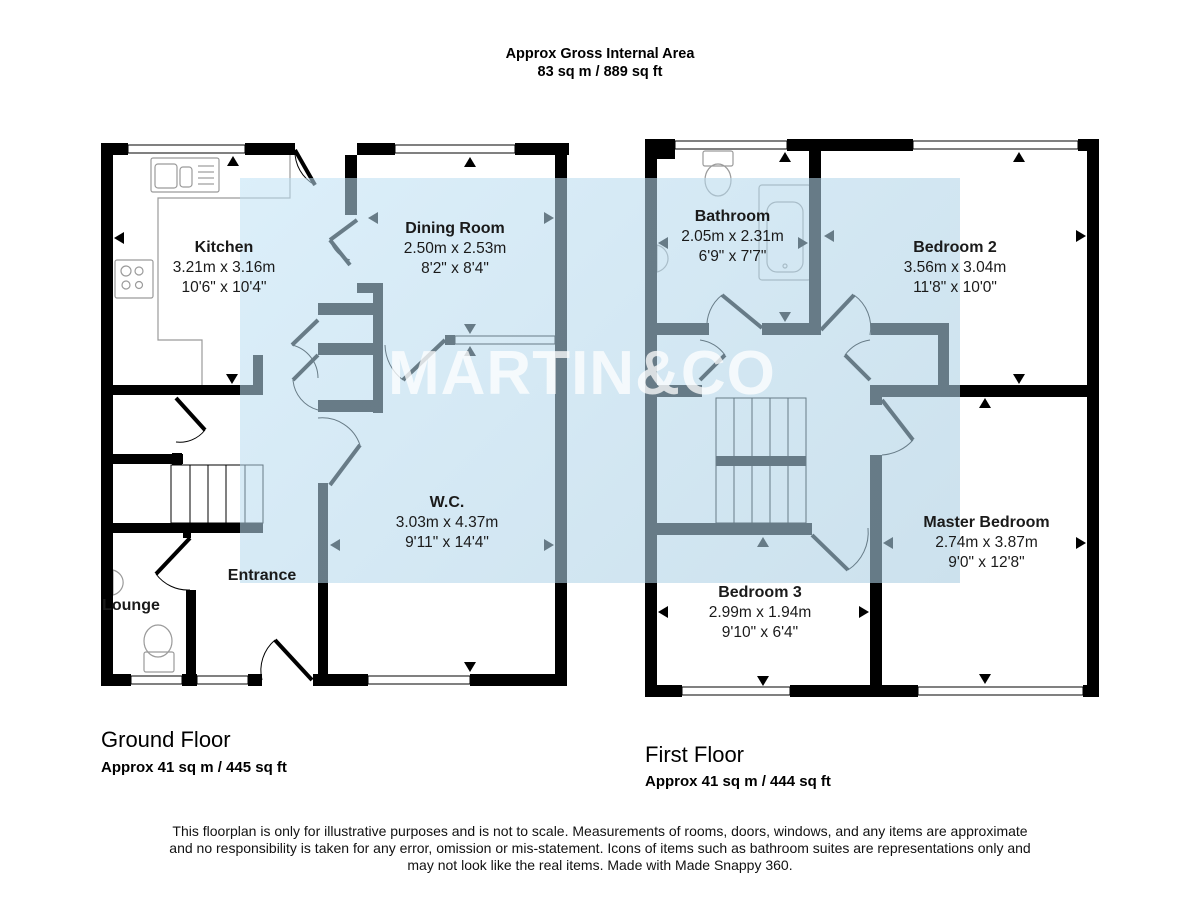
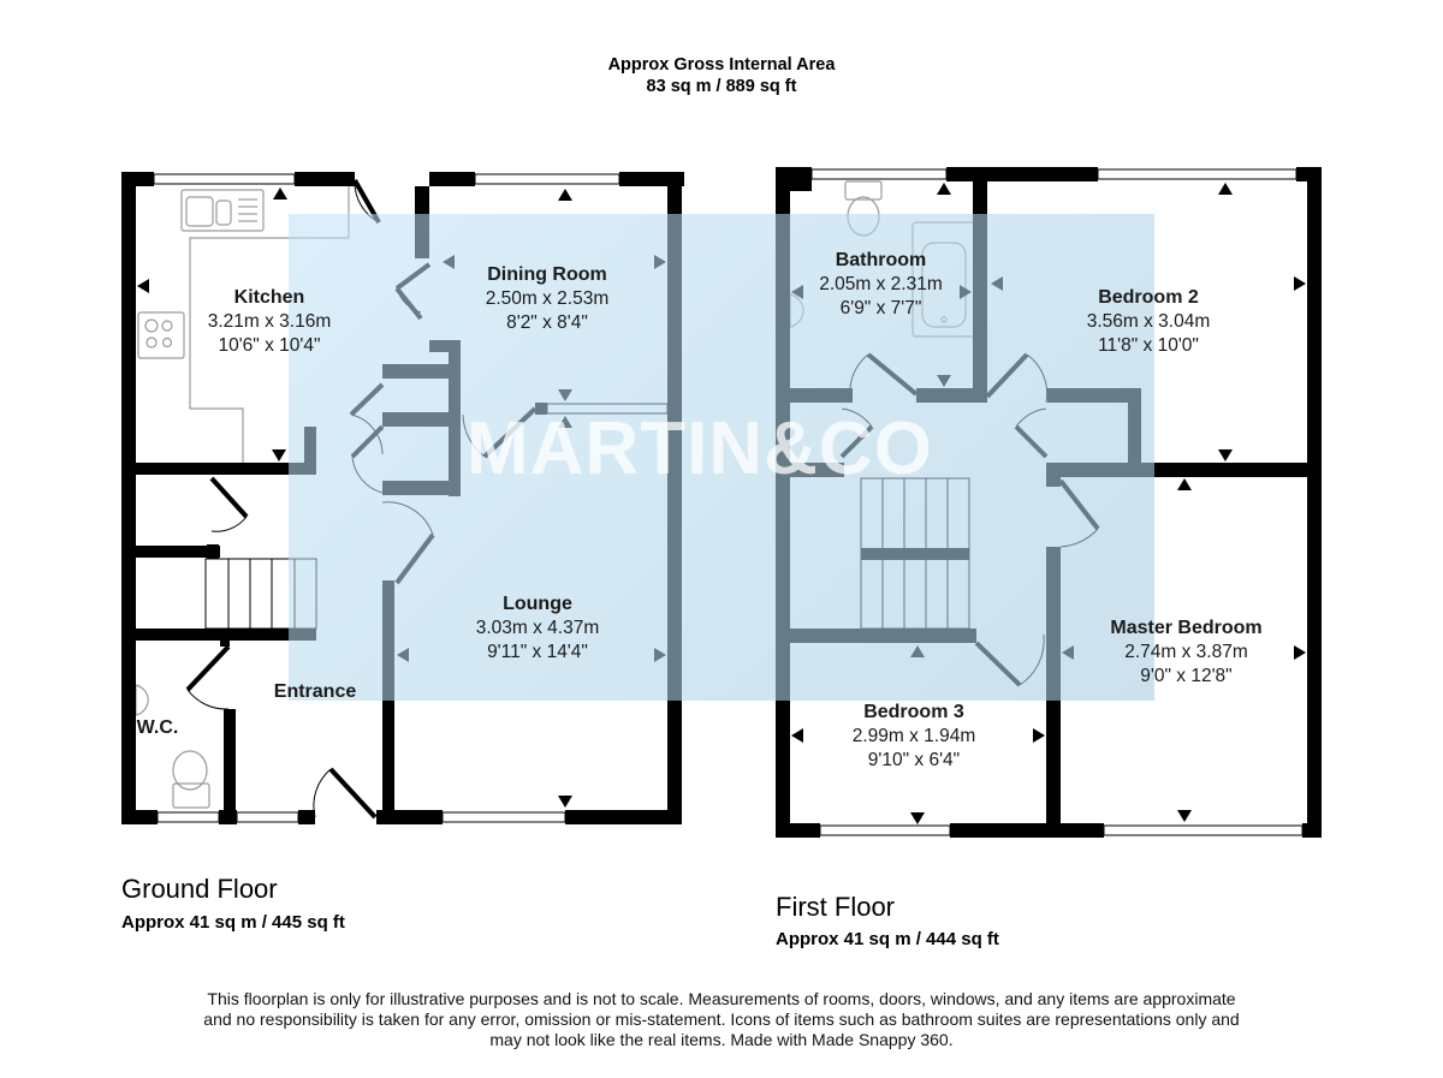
  Approx Gross Internal Area
  83 sq m / 889 sq ft
  MARTIN&CO
  Kitchen
  3.21m x 3.16m
  10'6" x 10'4"
  Dining Room
  2.50m x 2.53m
  8'2" x 8'4"
- W.C.
+ Lounge
  3.03m x 4.37m
  9'11" x 14'4"
  Entrance
- Lounge
+ W.C.
  Bathroom
  2.05m x 2.31m
  6'9" x 7'7"
  Bedroom 2
  3.56m x 3.04m
  11'8" x 10'0"
  Master Bedroom
  2.74m x 3.87m
  9'0" x 12'8"
  Bedroom 3
  2.99m x 1.94m
  9'10" x 6'4"
  Ground Floor
  Approx 41 sq m / 445 sq ft
  First Floor
  Approx 41 sq m / 444 sq ft
  This floorplan is only for illustrative purposes and is not to scale. Measurements of rooms, doors, windows, and any items are approximate
  and no responsibility is taken for any error, omission or mis-statement. Icons of items such as bathroom suites are representations only and
  may not look like the real items. Made with Made Snappy 360.
